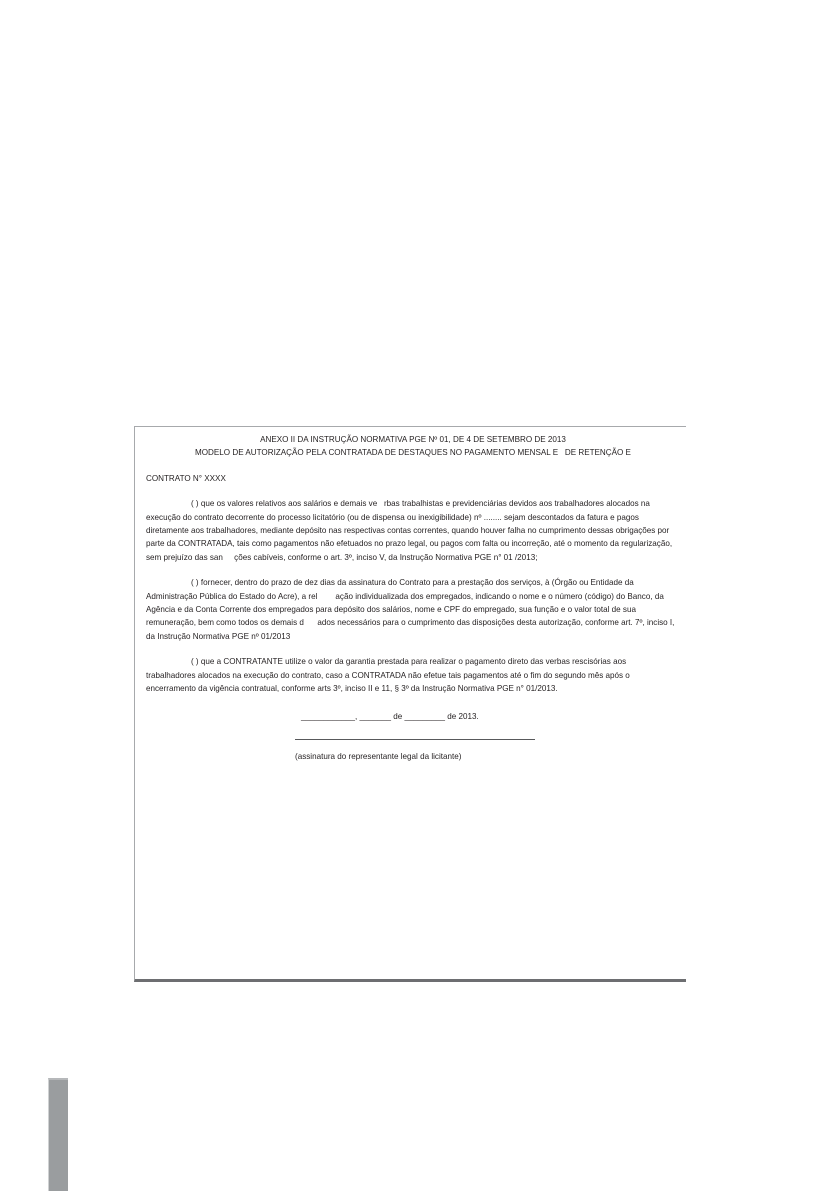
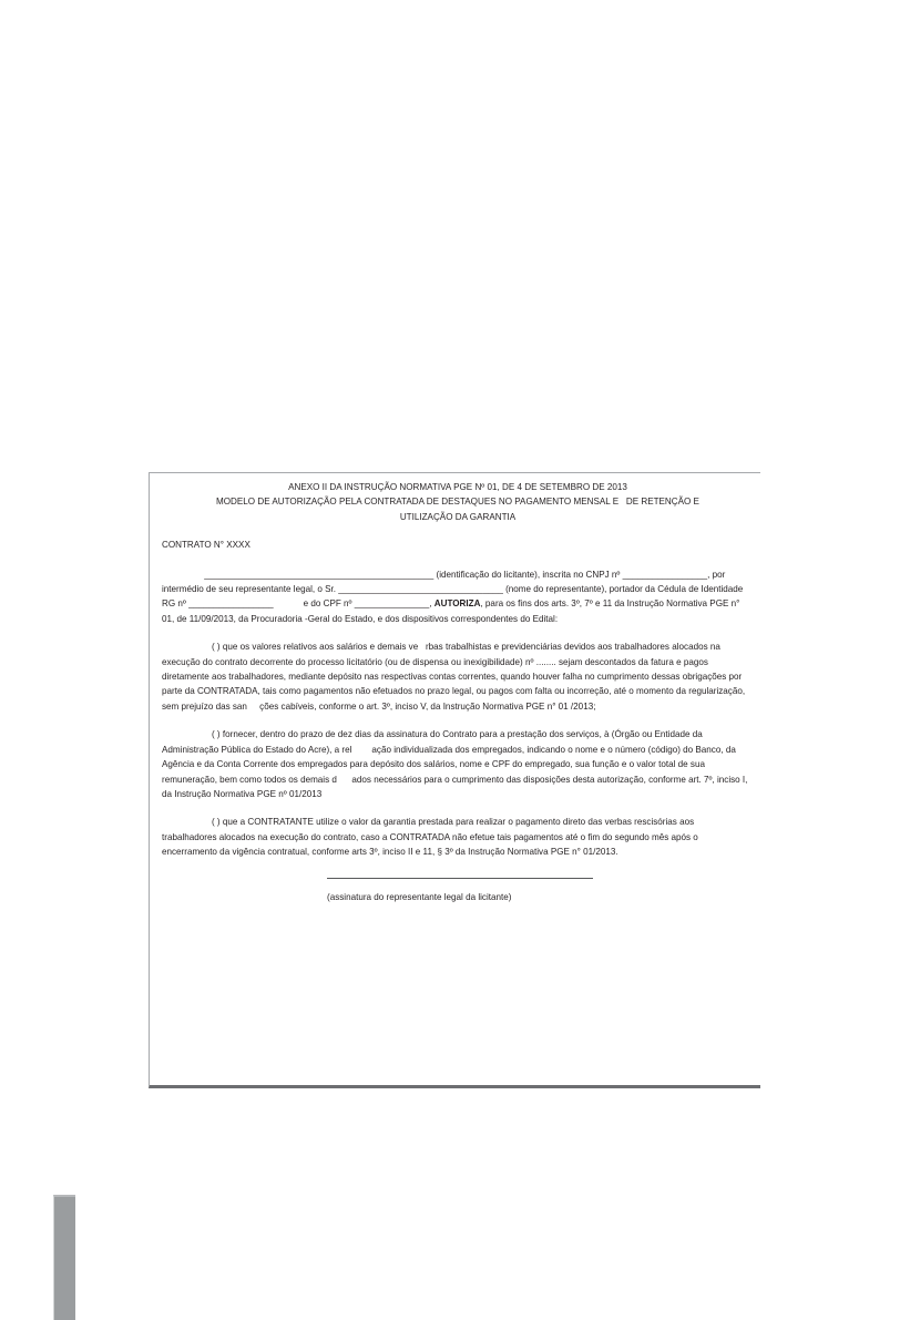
  ANEXO II DA INSTRUÇÃO NORMATIVA PGE Nº 01, DE 4 DE SETEMBRO DE 2013
  MODELO DE AUTORIZAÇÃO PELA CONTRATADA DE DESTAQUES NO PAGAMENTO MENSAL E DE RETENÇÃO E
+ UTILIZAÇÃO DA GARANTIA
  CONTRATO N° XXXX
+ ______________________________________________ (identificação do licitante), inscrita no CNPJ nº _________________, por intermédio de seu representante legal, o Sr. _________________________________ (nome do representante), portador da Cédula de Identidade RG nº _________________ e do CPF nº _______________, AUTORIZA, para os fins dos arts. 3º, 7º e 11 da Instrução Normativa PGE n° 01, de 11/09/2013, da Procuradoria -Geral do Estado, e dos dispositivos correspondentes do Edital:
  ( ) que os valores relativos aos salários e demais ve rbas trabalhistas e previdenciárias devidos aos trabalhadores alocados na execução do contrato decorrente do processo licitatório (ou de dispensa ou inexigibilidade) nº ........ sejam descontados da fatura e pagos diretamente aos trabalhadores, mediante depósito nas respectivas contas correntes, quando houver falha no cumprimento dessas obrigações por parte da CONTRATADA, tais como pagamentos não efetuados no prazo legal, ou pagos com falta ou incorreção, até o momento da regularização, sem prejuízo das san ções cabíveis, conforme o art. 3º, inciso V, da Instrução Normativa PGE n° 01 /2013;
  ( ) fornecer, dentro do prazo de dez dias da assinatura do Contrato para a prestação dos serviços, à (Órgão ou Entidade da Administração Pública do Estado do Acre), a rel ação individualizada dos empregados, indicando o nome e o número (código) do Banco, da Agência e da Conta Corrente dos empregados para depósito dos salários, nome e CPF do empregado, sua função e o valor total de sua remuneração, bem como todos os demais d ados necessários para o cumprimento das disposições desta autorização, conforme art. 7º, inciso I, da Instrução Normativa PGE nº 01/2013
  ( ) que a CONTRATANTE utilize o valor da garantia prestada para realizar o pagamento direto das verbas rescisórias aos trabalhadores alocados na execução do contrato, caso a CONTRATADA não efetue tais pagamentos até o fim do segundo mês após o encerramento da vigência contratual, conforme arts 3º, inciso II e 11, § 3º da Instrução Normativa PGE n° 01/2013.
- ____________, _______ de _________ de 2013.
  (assinatura do representante legal da licitante)
